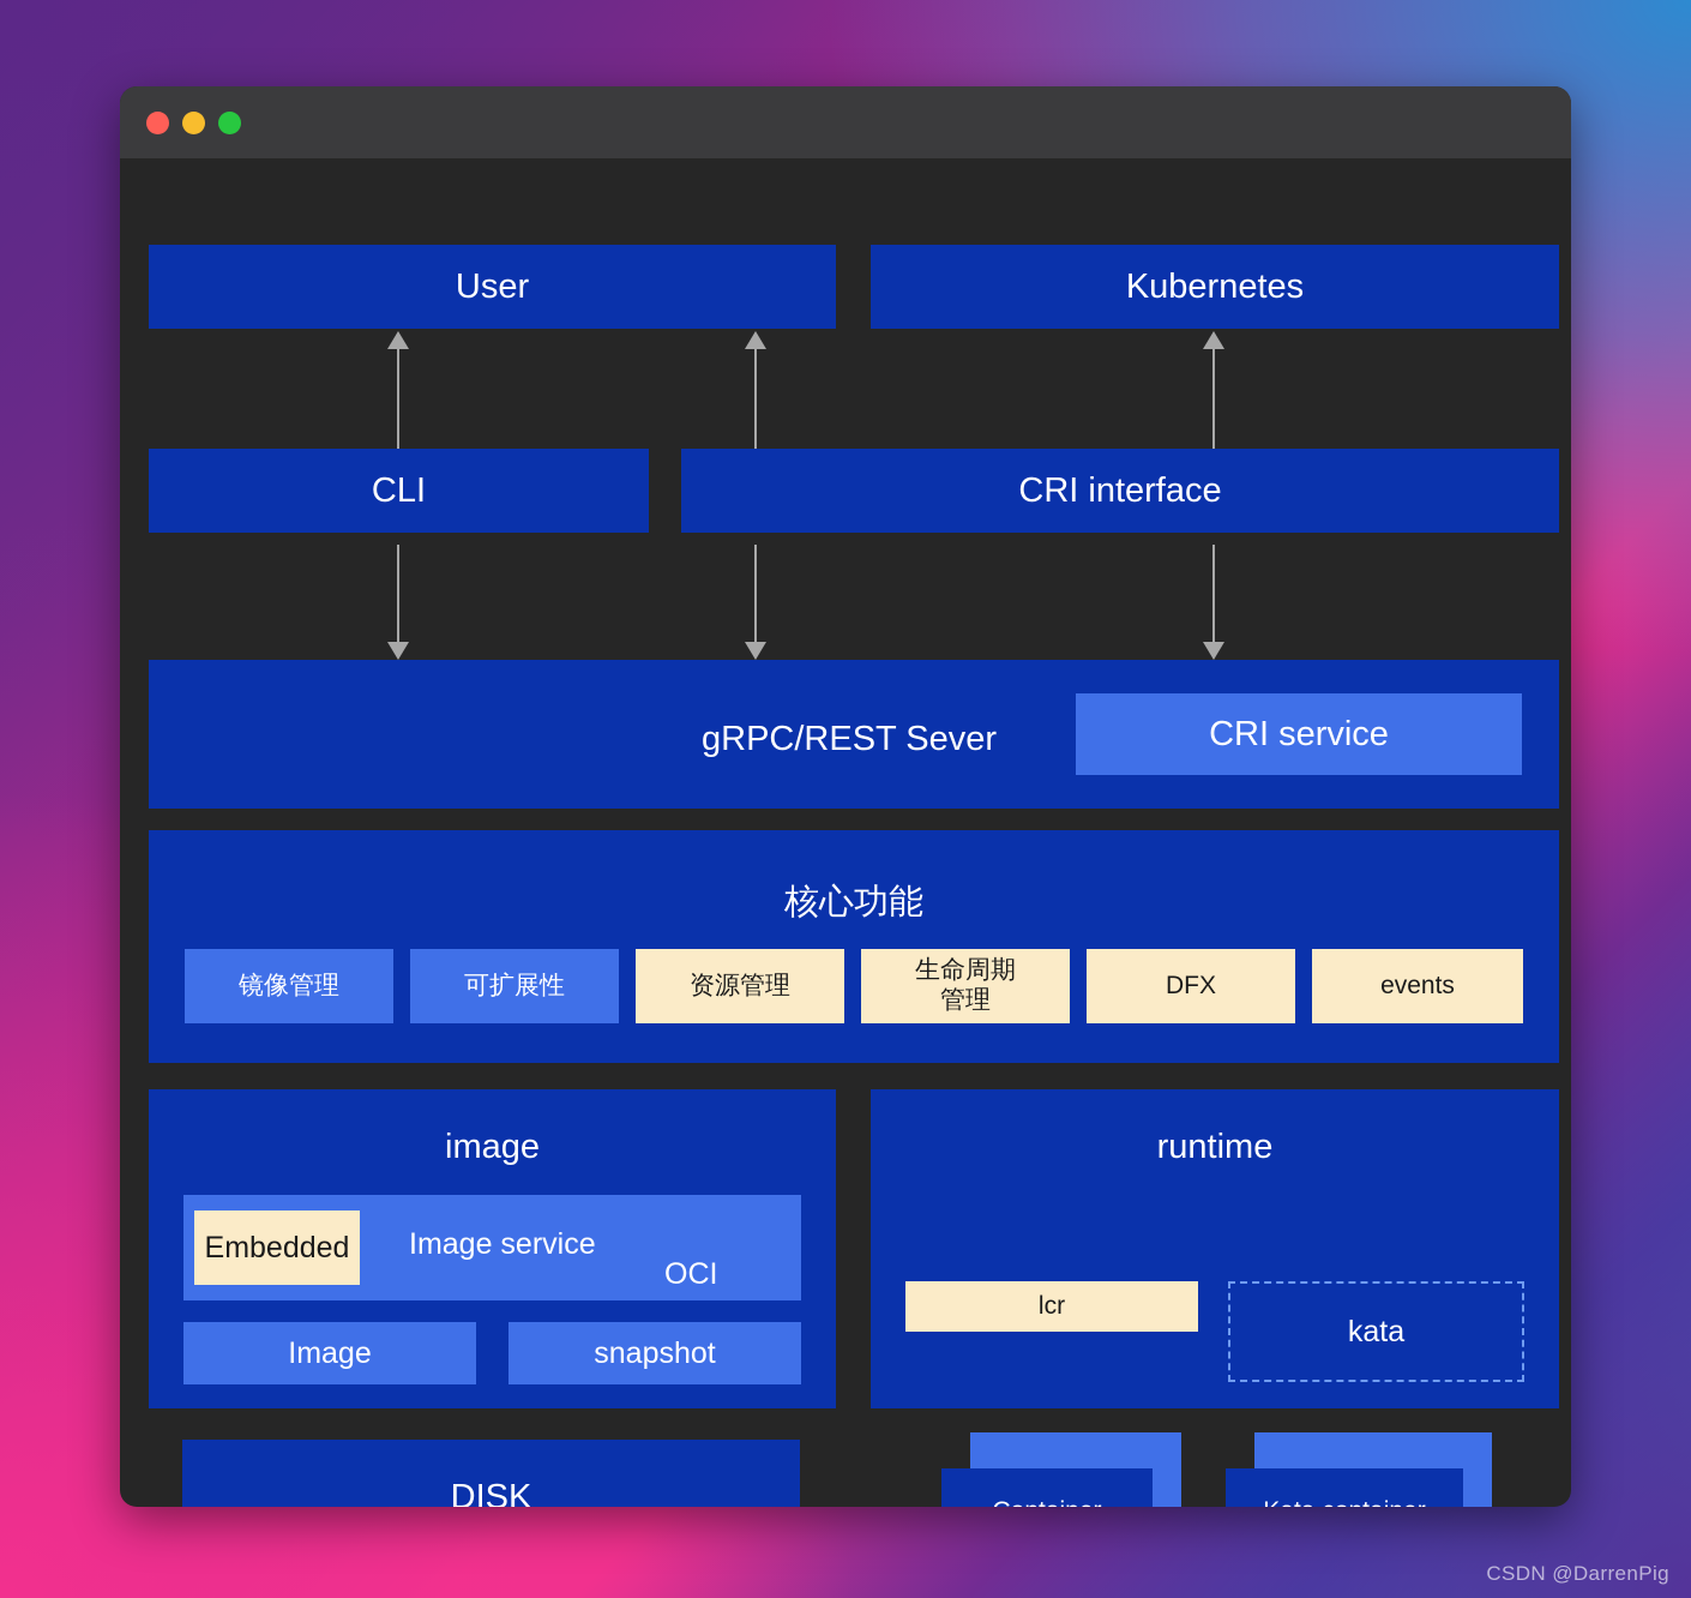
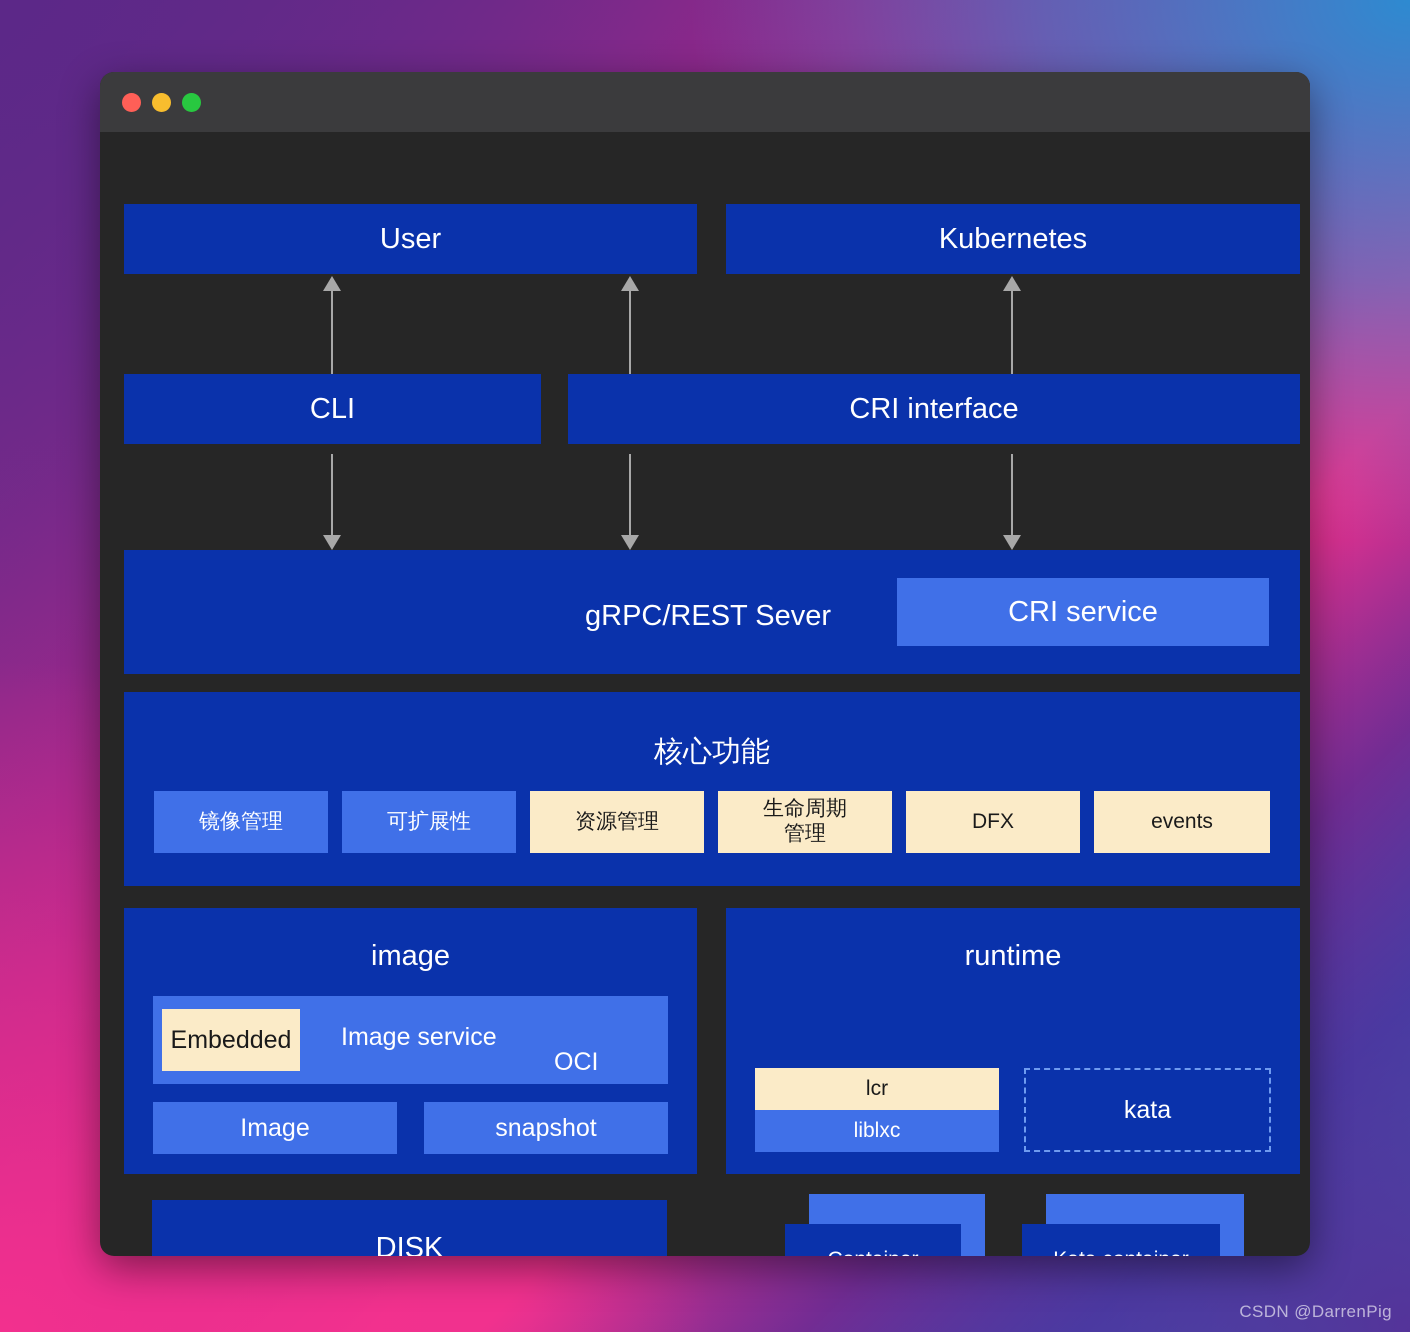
  User
  Kubernetes
  CLI
  CRI interface
  gRPC/REST Sever
  CRI service
  核心功能
  镜像管理
  可扩展性
  资源管理
  生命周期
  管理
  DFX
  events
  image
  Embedded
  Image service
  OCI
  Image
  snapshot
  runtime
  lcr
+ liblxc
  kata
  DISK
  CSDN @DarrenPig
